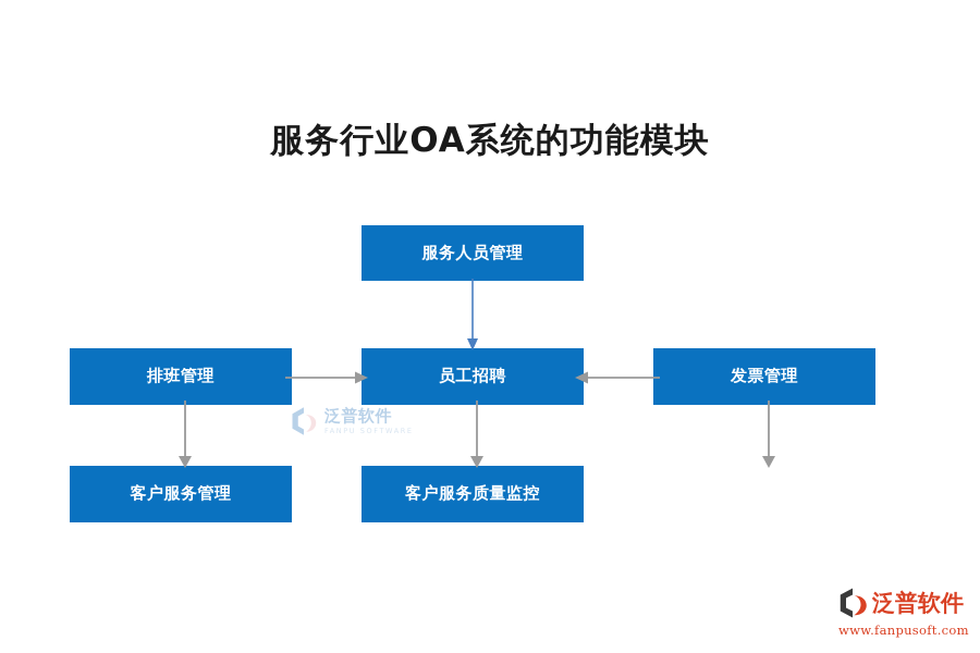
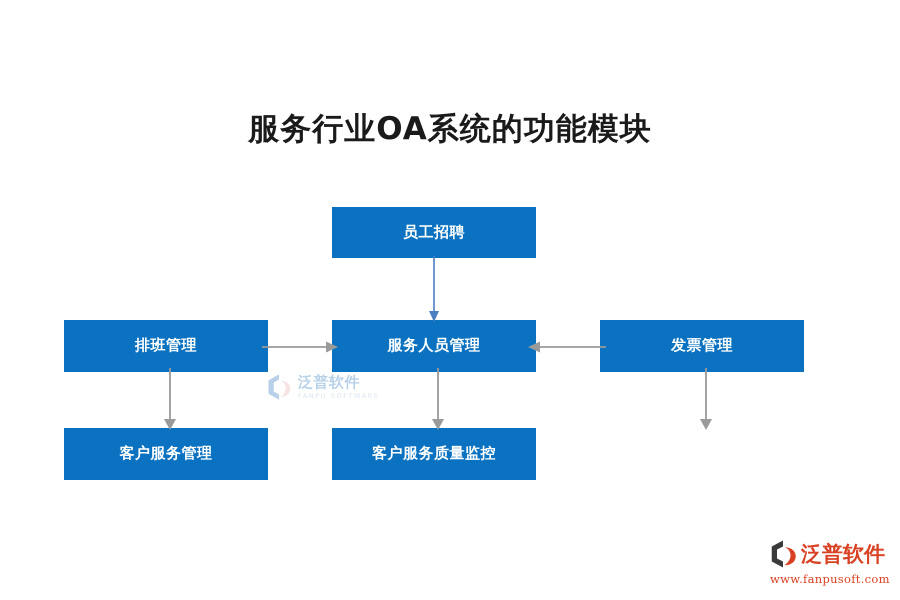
  服务行业OA系统的功能模块
- 服务人员管理
+ 员工招聘
  排班管理
- 员工招聘
+ 服务人员管理
  发票管理
  客户服务管理
  客户服务质量监控
  泛普软件
  FANPU SOFTWARE
  泛普软件
  www.fanpusoft.com
